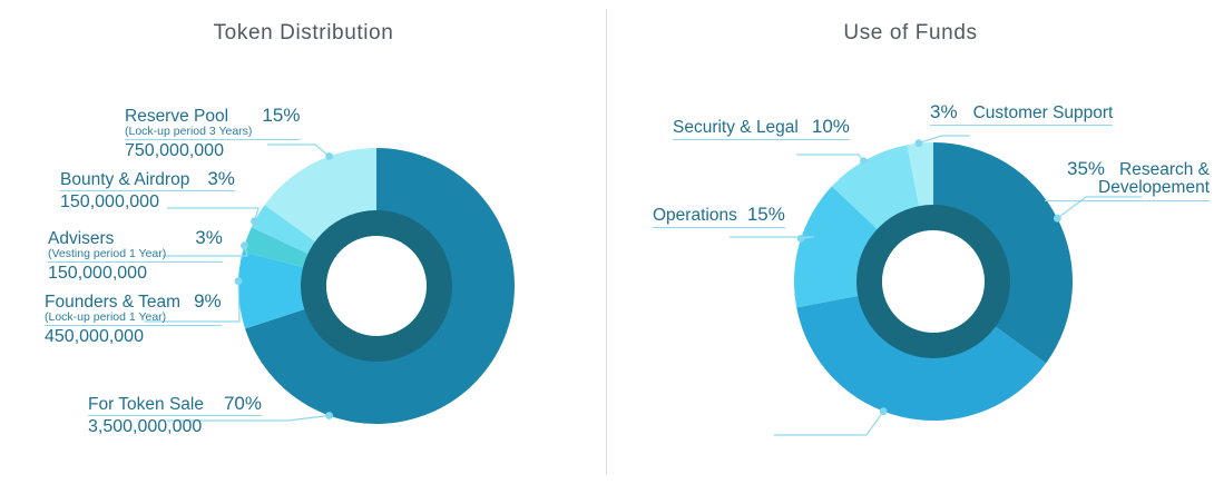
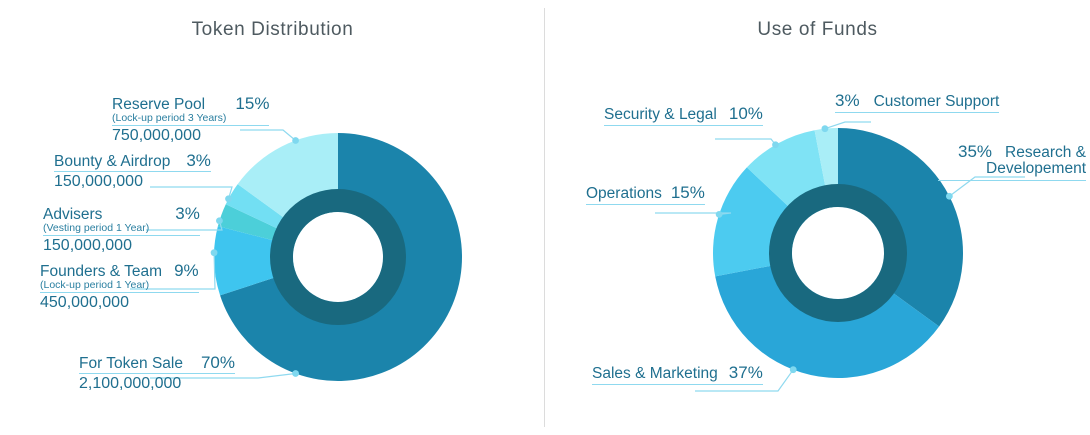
  Token Distribution
  Reserve Pool
  (Lock-up period 3 Years)
  15%
  750,000,000
  Bounty & Airdrop
  3%
  150,000,000
  Advisers
  (Vesting period 1 Year)
  3%
  150,000,000
  Founders & Team
  (Lock-up period 1 Year)
  9%
  450,000,000
  For Token Sale
  70%
- 3,500,000,000
+ 2,100,000,000
  Use of Funds
  3%
  Customer Support
  35%
  Research &
  Developement
  Security & Legal
  10%
  Operations
  15%
+ Sales & Marketing
+ 37%
